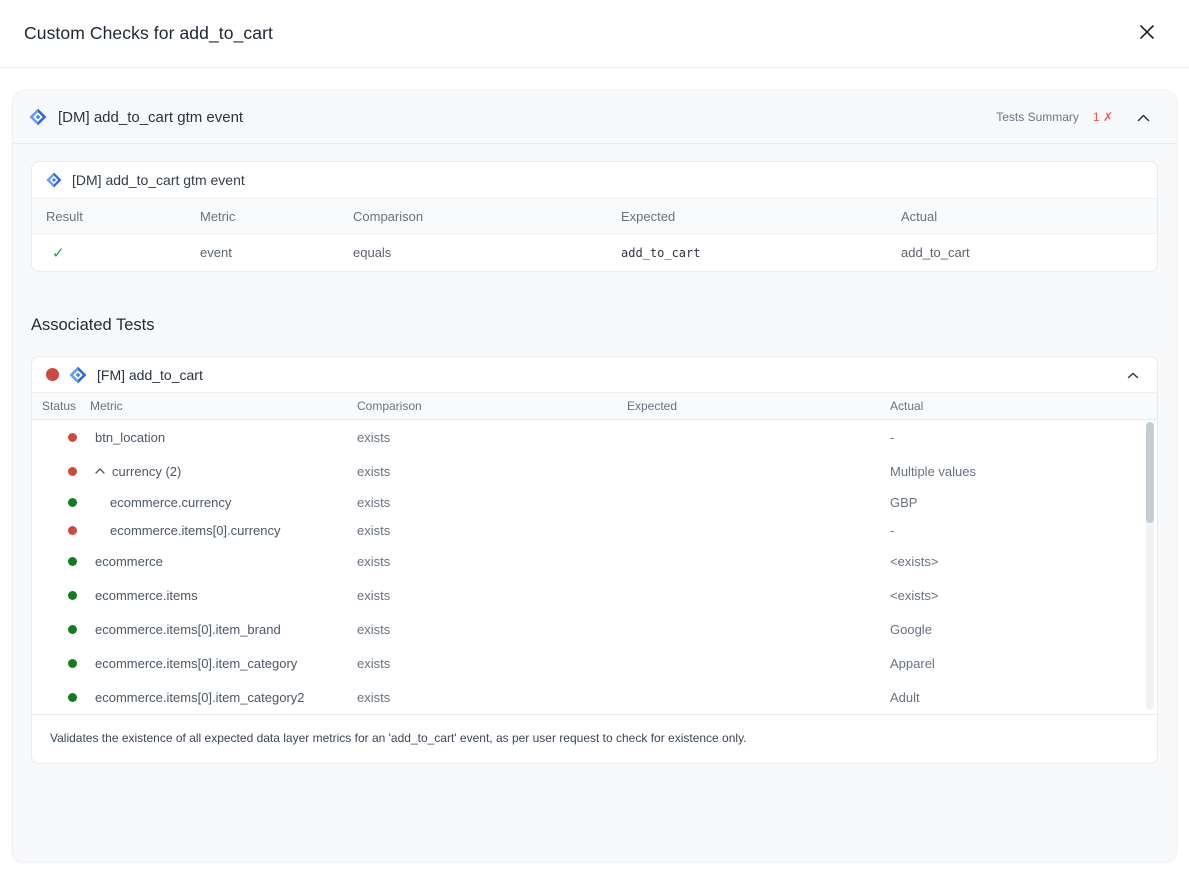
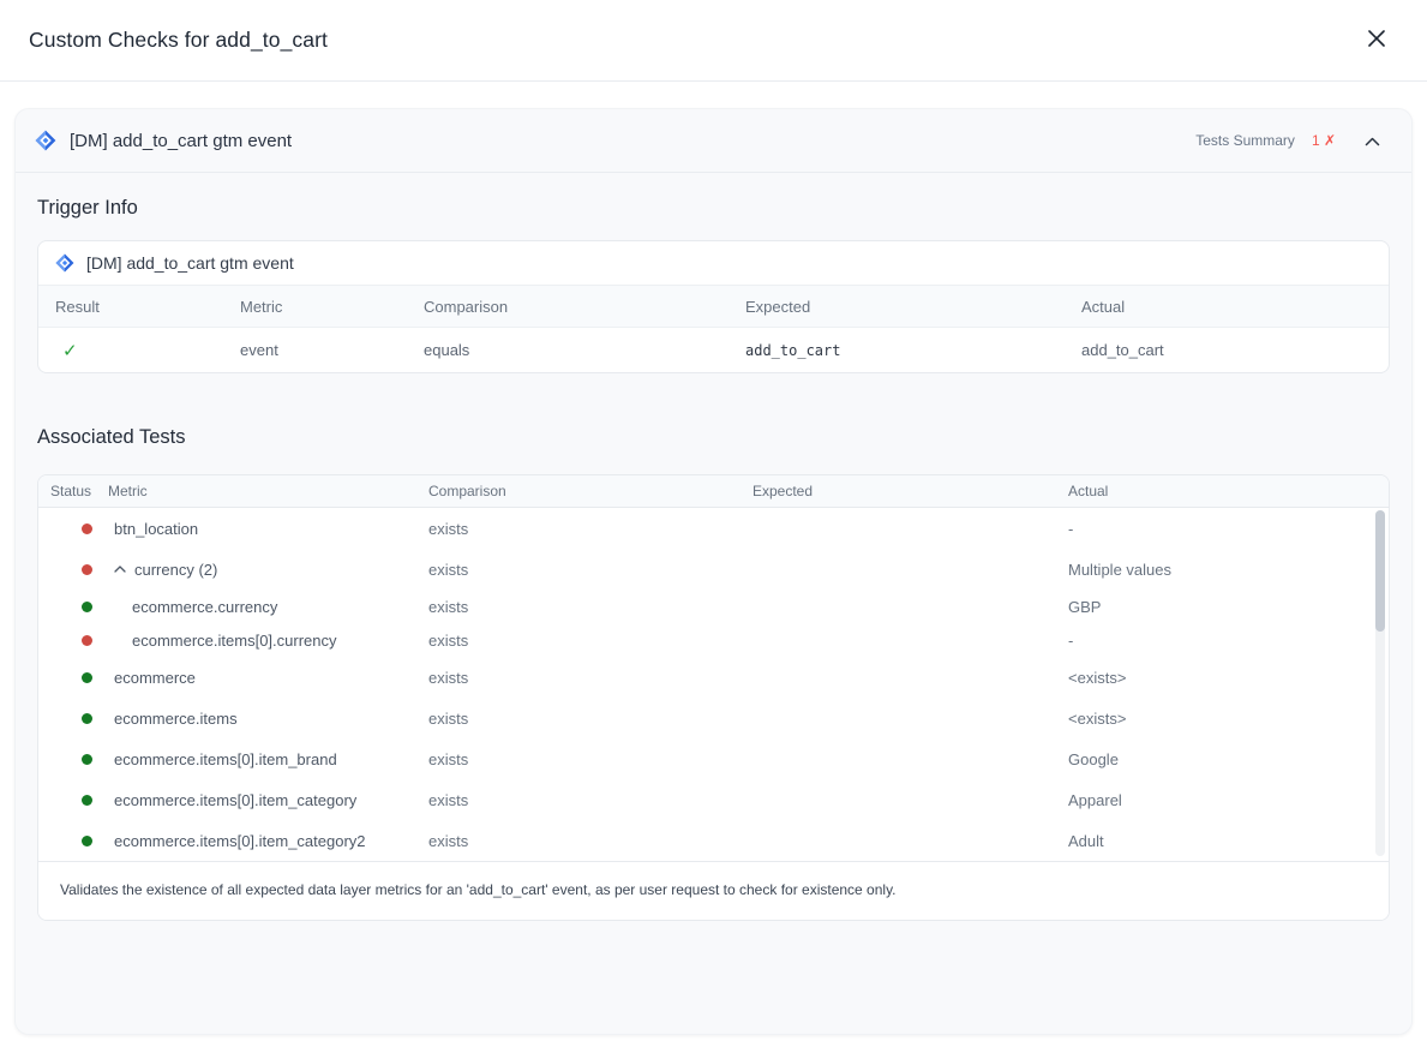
  Custom Checks for add_to_cart
  [DM] add_to_cart gtm event
  Tests Summary
  1 ✗
+ Trigger Info
  [DM] add_to_cart gtm event
  Result
  Metric
  Comparison
  Expected
  Actual
  ✓
  event
  equals
  add_to_cart
  add_to_cart
  Associated Tests
- [FM] add_to_cart
  Status
  Metric
  Comparison
  Expected
  Actual
  btn_location
  exists
  -
  currency (2)
  exists
  Multiple values
  ecommerce.currency
  exists
  GBP
  ecommerce.items[0].currency
  exists
  -
  ecommerce
  exists
  <exists>
  ecommerce.items
  exists
  <exists>
  ecommerce.items[0].item_brand
  exists
  Google
  ecommerce.items[0].item_category
  exists
  Apparel
  ecommerce.items[0].item_category2
  exists
  Adult
  Validates the existence of all expected data layer metrics for an 'add_to_cart' event, as per user request to check for existence only.
